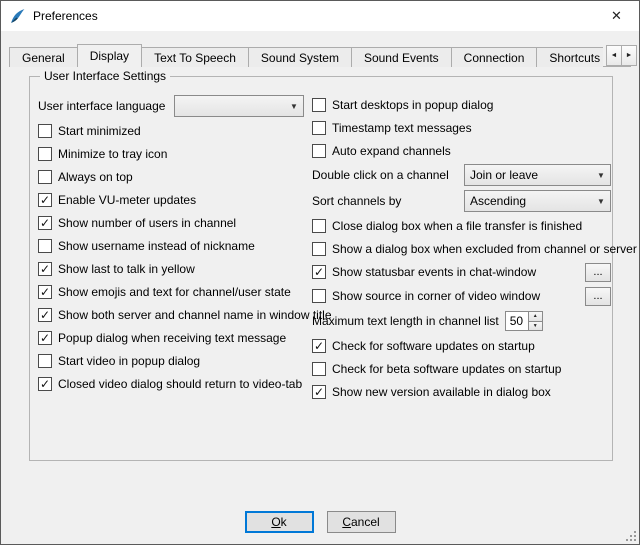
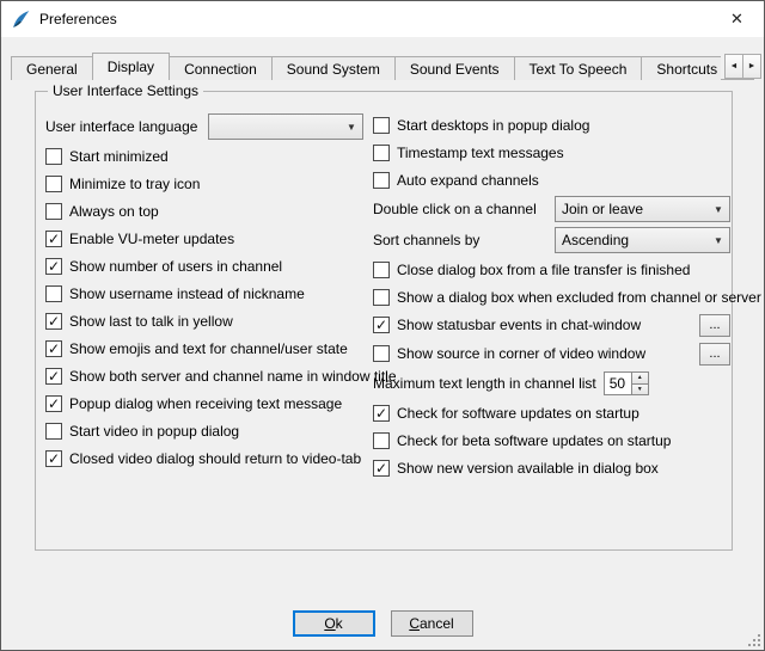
  Preferences
  ✕
  General
  Display
- Text To Speech
+ Connection
  Sound System
  Sound Events
- Connection
+ Text To Speech
  Shortcuts
  User Interface Settings
  User interface language
  ▼
  Start minimized
  Minimize to tray icon
  Always on top
  ✓
  Enable VU-meter updates
  ✓
  Show number of users in channel
  Show username instead of nickname
  ✓
  Show last to talk in yellow
  ✓
  Show emojis and text for channel/user state
  ✓
  Show both server and channel name in window title
  ✓
  Popup dialog when receiving text message
  Start video in popup dialog
  ✓
  Closed video dialog should return to video-tab
  Start desktops in popup dialog
  Timestamp text messages
  Auto expand channels
  Double click on a channel
  Join or leave
  ▼
  Sort channels by
  Ascending
  ▼
- Close dialog box when a file transfer is finished
+ Close dialog box from a file transfer is finished
  Show a dialog box when excluded from channel or server
  ✓
  Show statusbar events in chat-window
  ...
  Show source in corner of video window
  ...
  Maximum text length in channel list
  50
  ✓
  Check for software updates on startup
  Check for beta software updates on startup
  ✓
  Show new version available in dialog box
  Ok
  Cancel
